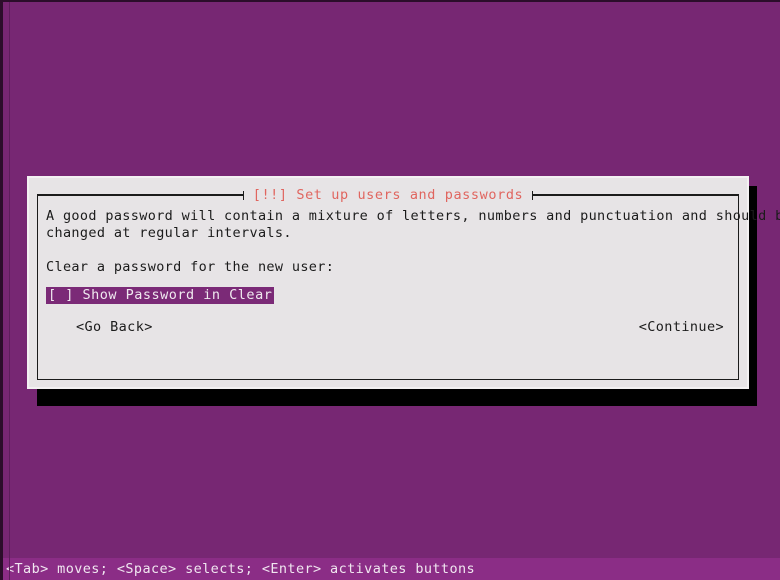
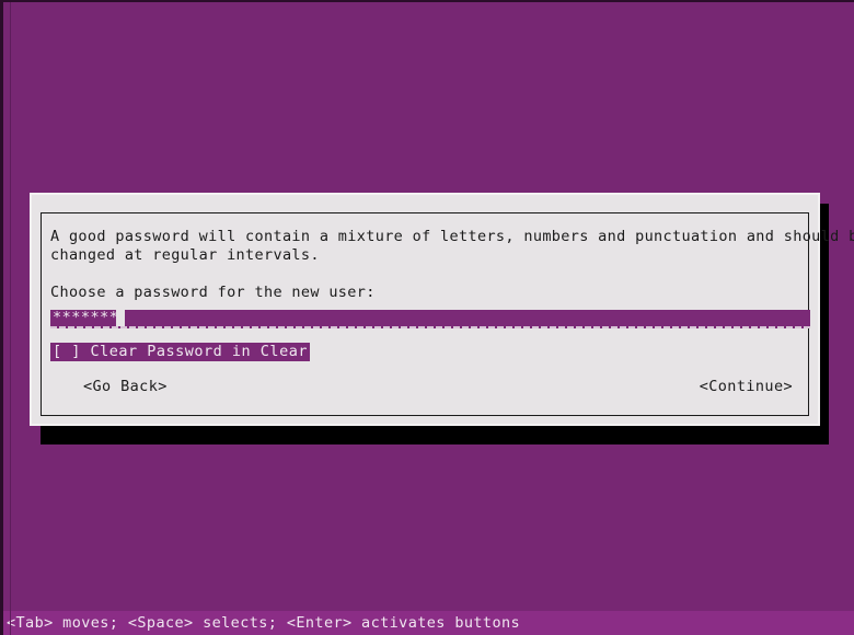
- [!!] Set up users and passwords
  A good password will contain a mixture of letters, numbers and punctuation and should b
  changed at regular intervals.
- Clear a password for the new user:
+ Choose a password for the new user:
+ *******
- [ ] Show Password in Clear
+ [ ] Clear Password in Clear
  <Go Back>
  <Continue>
  <Tab> moves; <Space> selects; <Enter> activates buttons
